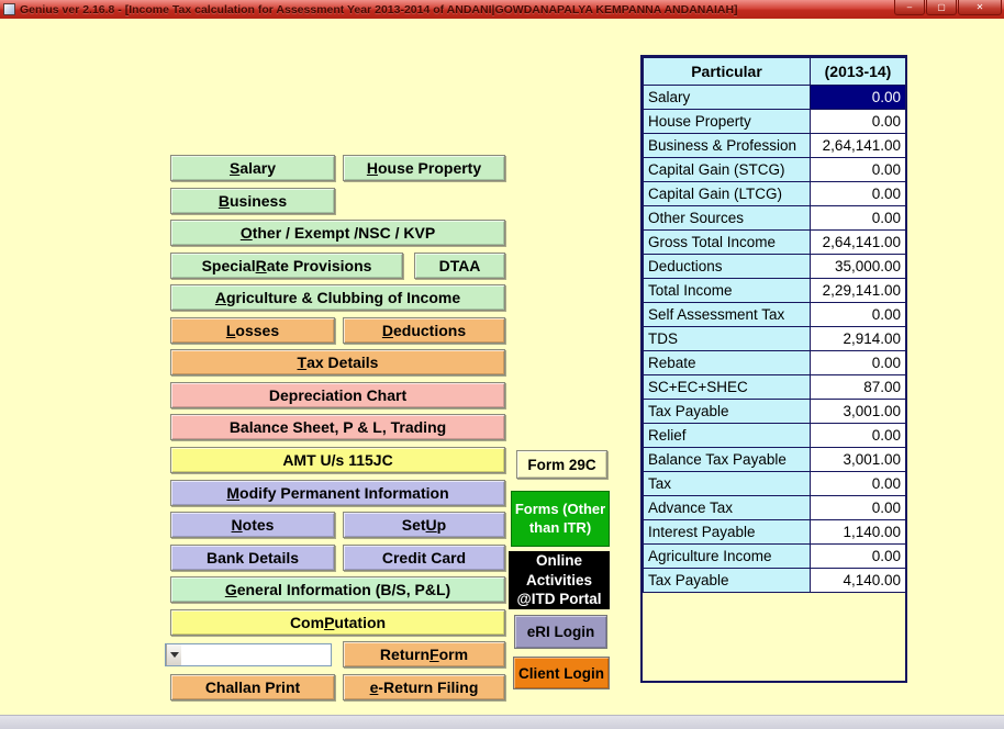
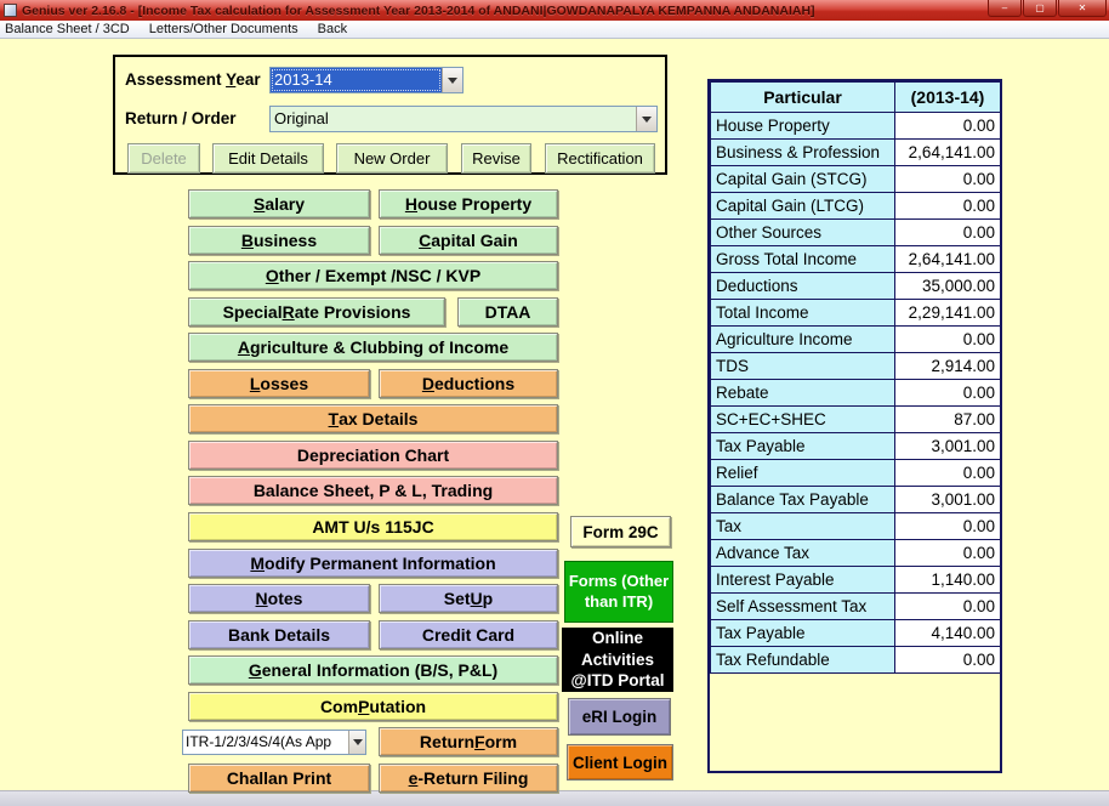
  Genius ver 2.16.8 - [Income Tax calculation for Assessment Year 2013-2014 of ANDANI|GOWDANAPALYA KEMPANNA ANDANAIAH]
  –
  ▢
  ✕
+ Balance Sheet / 3CD
+ Letters/Other Documents
+ Back
+ Assessment Year
+ 2013-14
+ Return / Order
+ Original
+ Delete
+ Edit Details
+ New Order
+ Revise
+ Rectification
  S
  alary
  H
  ouse Property
  B
  usiness
+ C
+ apital Gain
  O
  ther / Exempt /NSC / KVP
  Special
  R
  ate Provisions
  DTAA
  A
  griculture & Clubbing of Income
  L
  osses
  D
  eductions
  T
  ax Details
  Depreciation Chart
  Balance Sheet, P & L, Trading
  AMT U/s 115JC
  M
  odify Permanent Information
  N
  otes
  Set
  U
  p
  Bank Details
  Credit Card
  G
  eneral Information (B/S, P&L)
  Com
  P
  utation
+ ITR-1/2/3/4S/4(As App
  Return
  F
  orm
  Challan Print
  e
  -Return Filing
  Form 29C
  Forms (Other than ITR)
  Online Activities @ITD Portal
  eRI Login
  Client Login
  Particular	(2013-14)
- Salary	0.00
  House Property	0.00
  Business & Profession	2,64,141.00
  Capital Gain (STCG)	0.00
  Capital Gain (LTCG)	0.00
  Other Sources	0.00
  Gross Total Income	2,64,141.00
  Deductions	35,000.00
  Total Income	2,29,141.00
- Self Assessment Tax	0.00
+ Agriculture Income	0.00
  TDS	2,914.00
  Rebate	0.00
  SC+EC+SHEC	87.00
  Tax Payable	3,001.00
  Relief	0.00
  Balance Tax Payable	3,001.00
  Tax	0.00
  Advance Tax	0.00
  Interest Payable	1,140.00
- Agriculture Income	0.00
+ Self Assessment Tax	0.00
  Tax Payable	4,140.00
+ Tax Refundable	0.00
